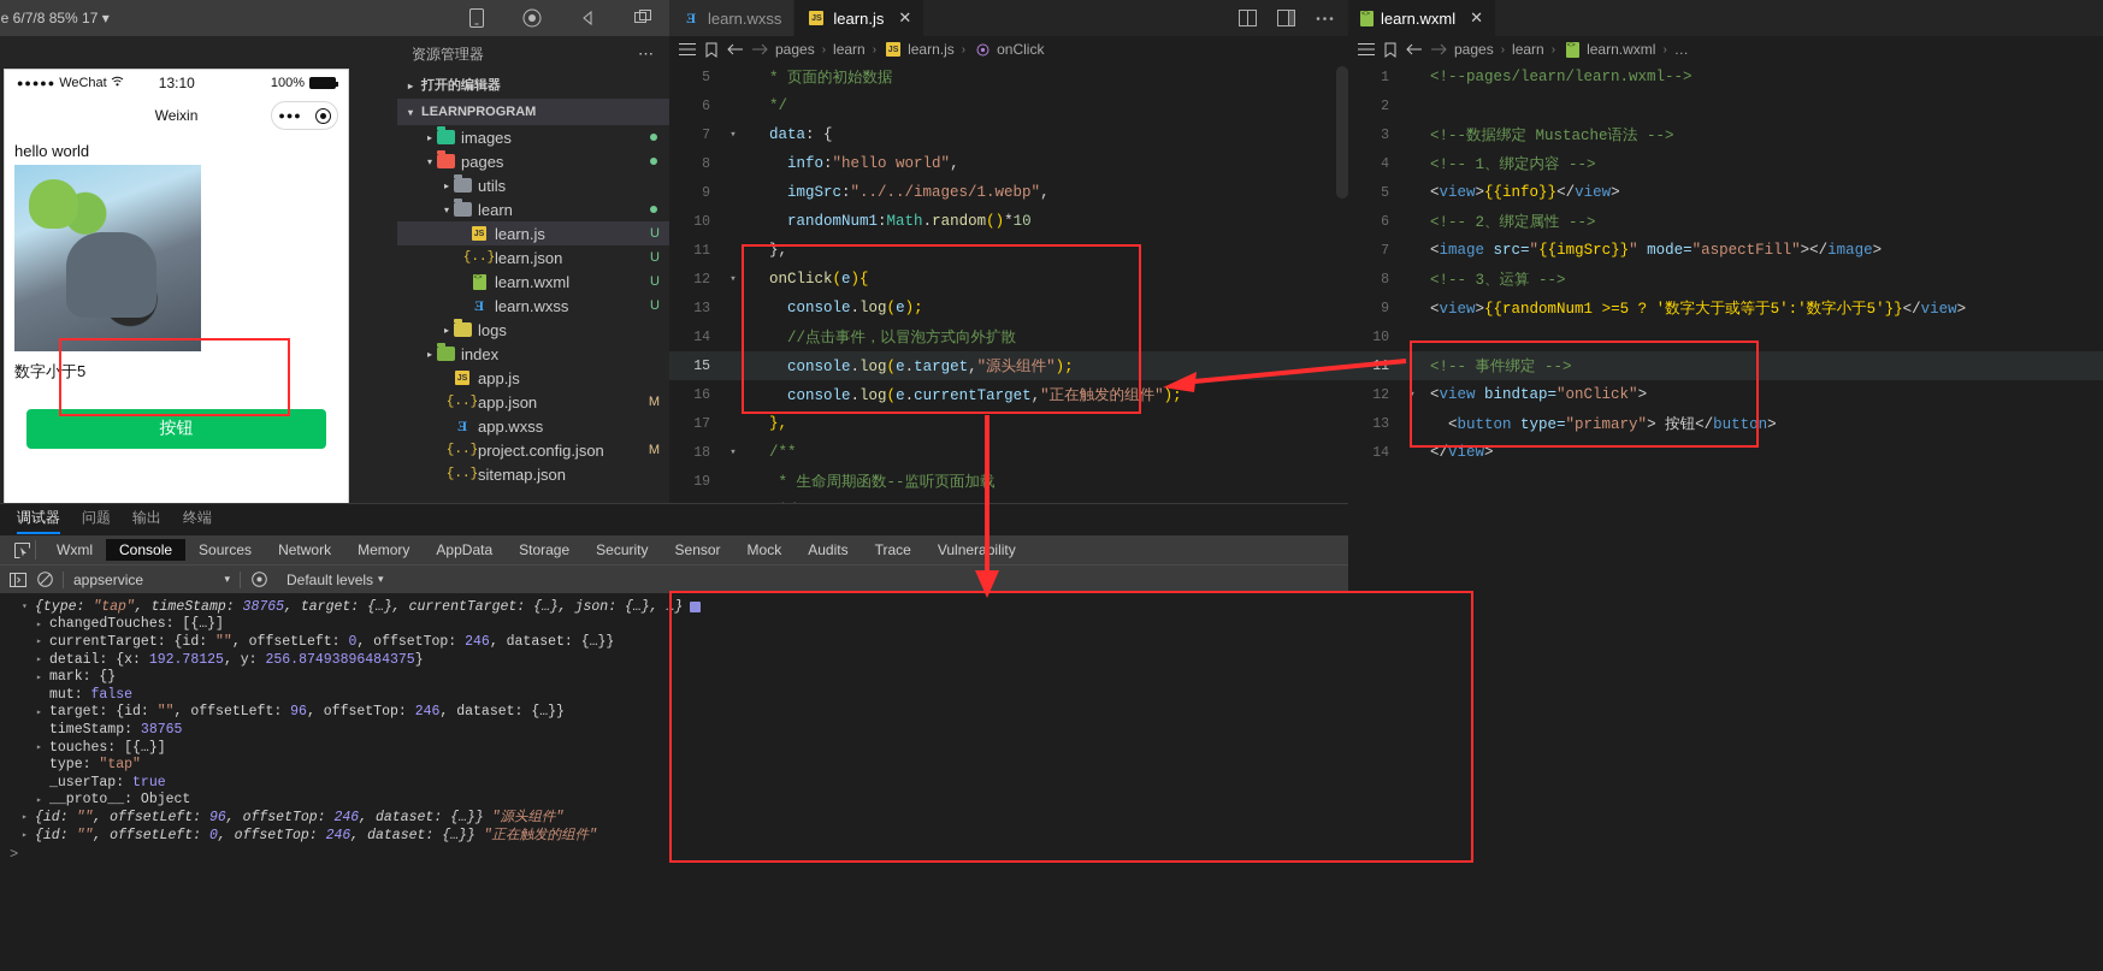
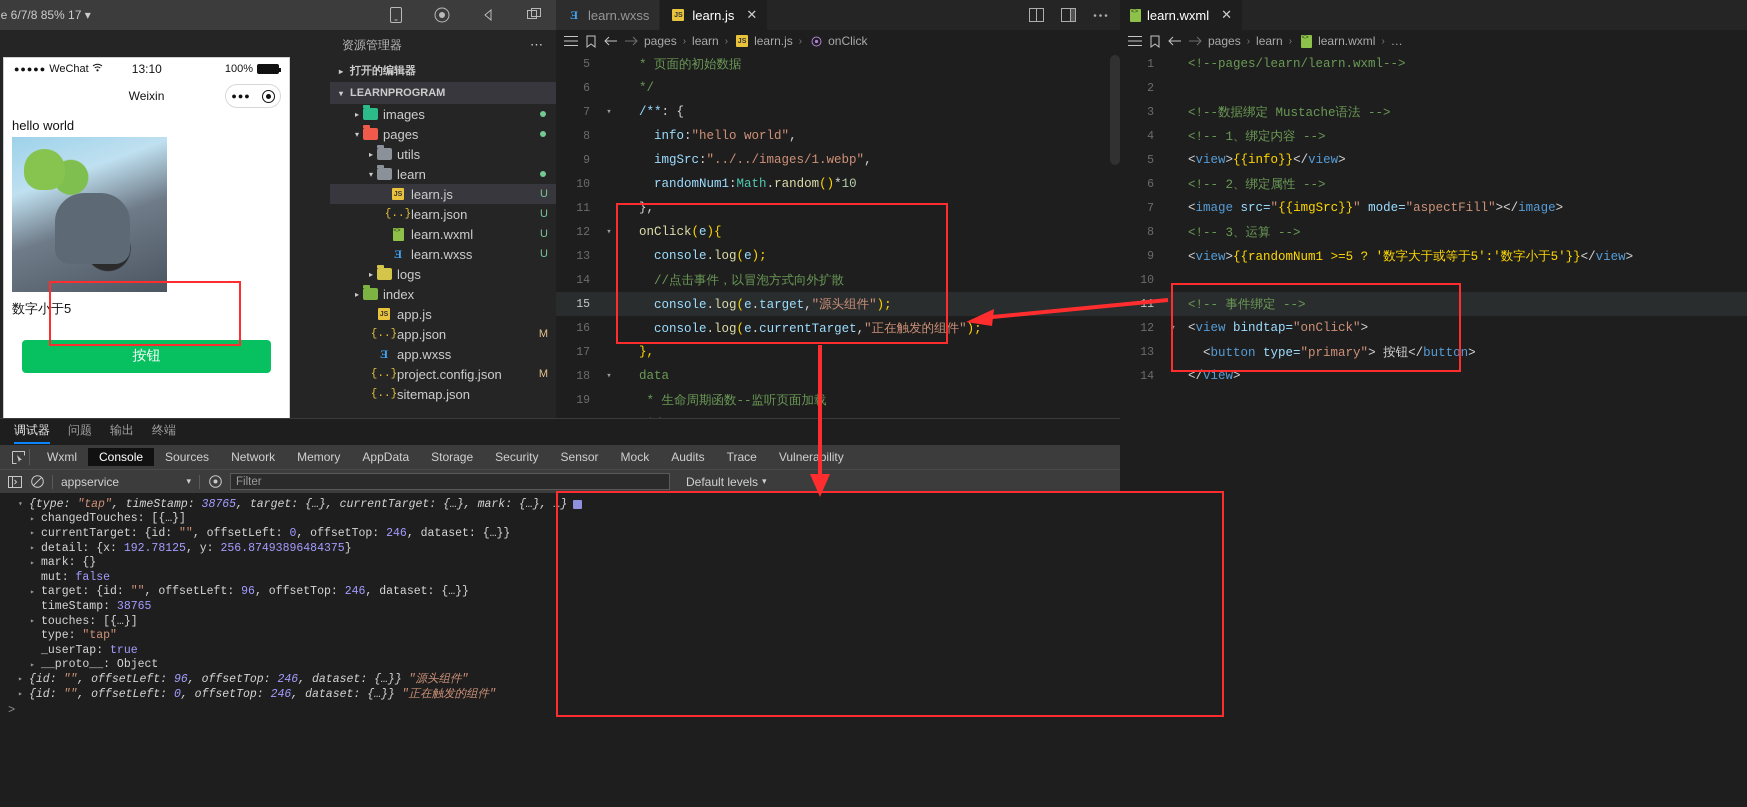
  e 6/7/8 85% 17 ▾
  ●●●●●
  WeChat
  13:10
  100%
  Weixin
  ●●●
  hello world
  数字小于5
  按钮
  资源管理器
  ⋯
  ▸
  打开的编辑器
  ▾
  LEARNPROGRAM
  ▸
  images
  ▾
  pages
  ▸
  utils
  ▾
  learn
  learn.js
  U
  learn.json
  U
  learn.wxml
  U
  Ǝ
  learn.wxss
  U
  ▸
  logs
  ▸
  index
  app.js
  app.json
  M
  Ǝ
  app.wxss
  project.config.json
  M
  sitemap.json
  Ǝ
  learn.wxss
  learn.js
  ✕
  pages
  ›
  learn
  ›
  learn.js
  ›
  onClick
  5
  * 页面的初始数据
  6
  */
  7
  ▾
- data: {
+ /**: {
  8
  info:"hello world",
  9
  imgSrc:"../../images/1.webp",
  10
  randomNum1:Math.random()*10
  11
  },
  12
  ▾
  onClick(e){
  13
  console.log(e);
  14
  //点击事件，以冒泡方式向外扩散
  15
  console.log(e.target,"源头组件");
  16
  console.log(e.currentTarget,"正在触发的组件");
  17
  },
  18
  ▾
- /**
+ data
  19
  * 生命周期函数--监听页面加
  调试器
  问题
  输出
  终端
  Wxml
  Console
  Sources
  Network
  Memory
  AppData
  Storage
  Security
  Sensor
  Mock
  Audits
  Trace
  Vulnerability
  appservice
  ▾
+ Filter
  Default levels
  ▾
  ▾
  {type:
  "tap"
  , timeStamp:
  38765
- , target: {…}, currentTarget: {…}, json: {…}, …}
+ , target: {…}, currentTarget: {…}, mark: {…}, …}
  ▸
  changedTouches: [{…}]
  ▸
  currentTarget: {id:
  ""
  , offsetLeft:
  0
  , offsetTop:
  246
  , dataset: {…}}
  ▸
  detail: {x:
  192.78125
  , y:
  256.87493896484375
  }
  ▸
  mark: {}
  mut:
  false
  ▸
  target: {id:
  ""
  , offsetLeft:
  96
  , offsetTop:
  246
  , dataset: {…}}
  timeStamp:
  38765
  ▸
  touches: [{…}]
  type:
  "tap"
  _userTap:
  true
  ▸
  __proto__: Object
  ▸
  {id:
  ""
  , offsetLeft:
  96
  , offsetTop:
  246
  , dataset: {…}}
  "源头组件"
  ▸
  {id:
  ""
  , offsetLeft:
  0
  , offsetTop:
  246
  , dataset: {…}}
  "正在触发的组件"
  >
  learn.wxml
  ✕
  pages
  ›
  learn
  ›
  learn.wxml
  ›
  …
  1
  <!--pages/learn/learn.wxml-->
  2
  3
  <!--数据绑定 Mustache语法 -->
  4
  <!-- 1、绑定内容 -->
  5
  <view>{{info}}</view>
  6
  <!-- 2、绑定属性 -->
  7
  <image src="{{imgSrc}}" mode="aspectFill"></image>
  8
  <!-- 3、运算 -->
  9
  <view>{{randomNum1 >=5 ? '数字大于或等于5':'数字小于5'}}</view>
  10
  <!-- 事件绑定 -->
  12
  ▾
  <view bindtap="onClick">
  13
  <button type="primary"> 按钮</button>
  14
  </view>
